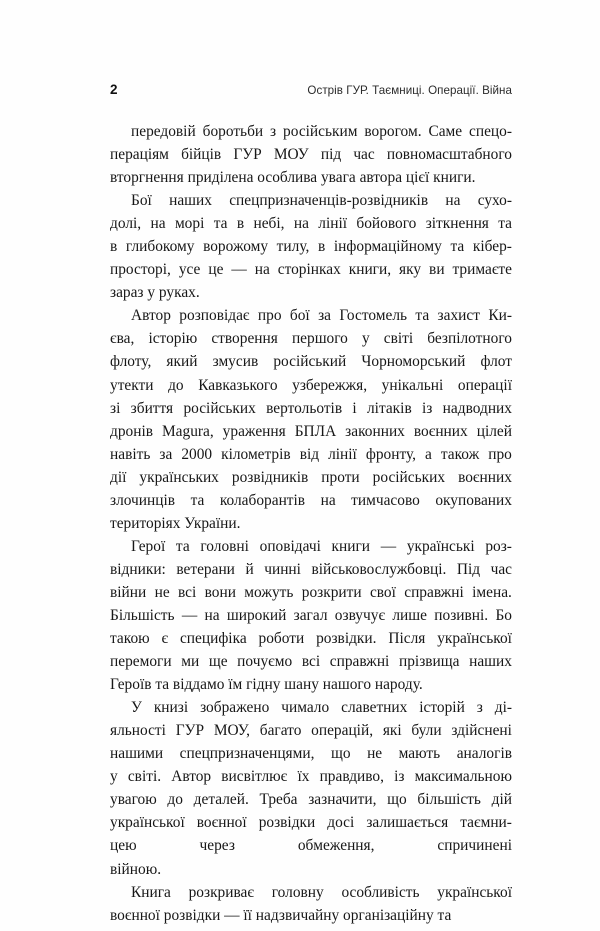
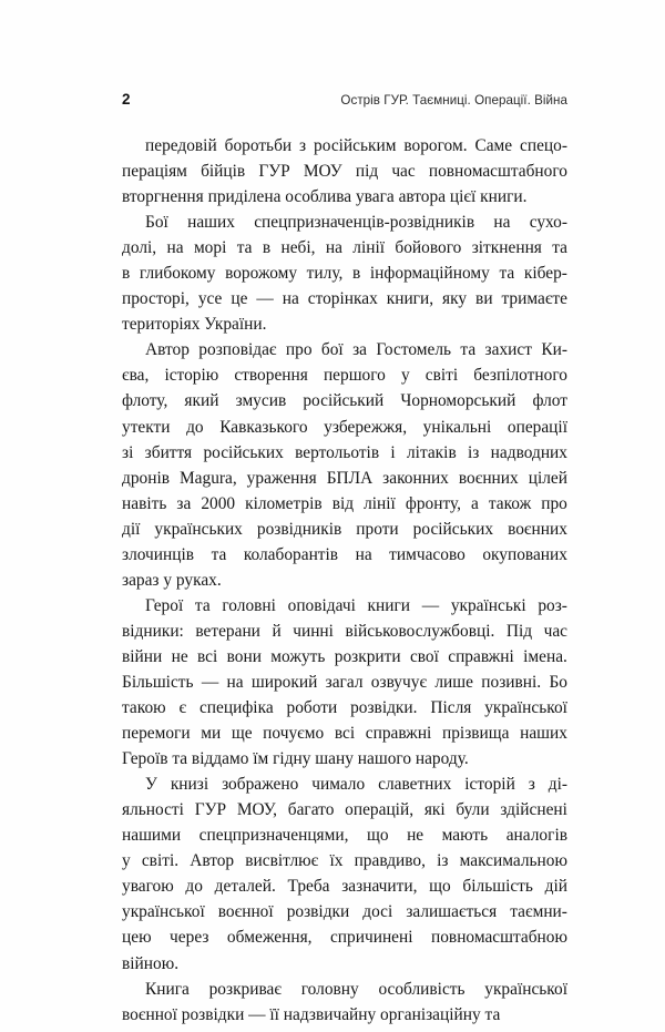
  2
  Острів ГУР. Таємниці. Операції. Війна
  передовій
  боротьби
  з
  російським
  ворогом.
  Саме
  спецо-
  пераціям
  бійців
  ГУР
  МОУ
  під
  час
  повномасштабного
  вторгнення приділена особлива увага автора цієї книги.
  Бої
  наших
  спецпризначенців-розвідників
  на
  сухо-
  долі,
  на
  морі
  та
  в
  небі,
  на
  лінії
  бойового
  зіткнення
  та
  в
  глибокому
  ворожому
  тилу,
  в
  інформаційному
  та
  кібер-
  просторі,
  усе
  це
  —
  на
  сторінках
  книги,
  яку
  ви
  тримаєте
- зараз у руках.
+ територіях України.
  Автор
  розповідає
  про
  бої
  за
  Гостомель
  та
  захист
  Ки-
  єва,
  історію
  створення
  першого
  у
  світі
  безпілотного
  флоту,
  який
  змусив
  російський
  Чорноморський
  флот
  утекти
  до
  Кавказького
  узбережжя,
  унікальні
  операції
  зі
  збиття
  російських
  вертольотів
  і
  літаків
  із
  надводних
  дронів
  Magura,
  ураження
  БПЛА
  законних
  воєнних
  цілей
  навіть
  за
  2000
  кілометрів
  від
  лінії
  фронту,
  а
  також
  про
  дії
  українських
  розвідників
  проти
  російських
  воєнних
  злочинців
  та
  колаборантів
  на
  тимчасово
  окупованих
- територіях України.
+ зараз у руках.
  Герої
  та
  головні
  оповідачі
  книги
  —
  українські
  роз-
  відники:
  ветерани
  й
  чинні
  військовослужбовці.
  Під
  час
  війни
  не
  всі
  вони
  можуть
  розкрити
  свої
  справжні
  імена.
  Більшість
  —
  на
  широкий
  загал
  озвучує
  лише
  позивні.
  Бо
  такою
  є
  специфіка
  роботи
  розвідки.
  Після
  української
  перемоги
  ми
  ще
  почуємо
  всі
  справжні
  прізвища
  наших
  Героїв та віддамо їм гідну шану нашого народу.
  У
  книзі
  зображено
  чимало
  славетних
  історій
  з
  ді-
  яльності
  ГУР
  МОУ,
  багато
  операцій,
  які
  були
  здійснені
  нашими
  спецпризначенцями,
  що
  не
  мають
  аналогів
  у
  світі.
  Автор
  висвітлює
  їх
  правдиво,
  із
  максимальною
  увагою
  до
  деталей.
  Треба
  зазначити,
  що
  більшість
  дій
  української
  воєнної
  розвідки
  досі
  залишається
  таємни-
  цею
  через
  обмеження,
  спричинені
+ повномасштабною
  війною.
  Книга
  розкриває
  головну
  особливість
  української
  воєнної розвідки — її надзвичайну організаційну та
